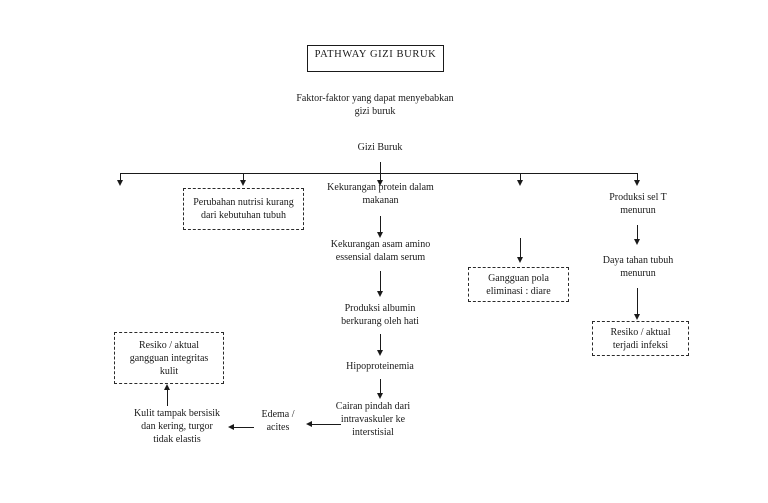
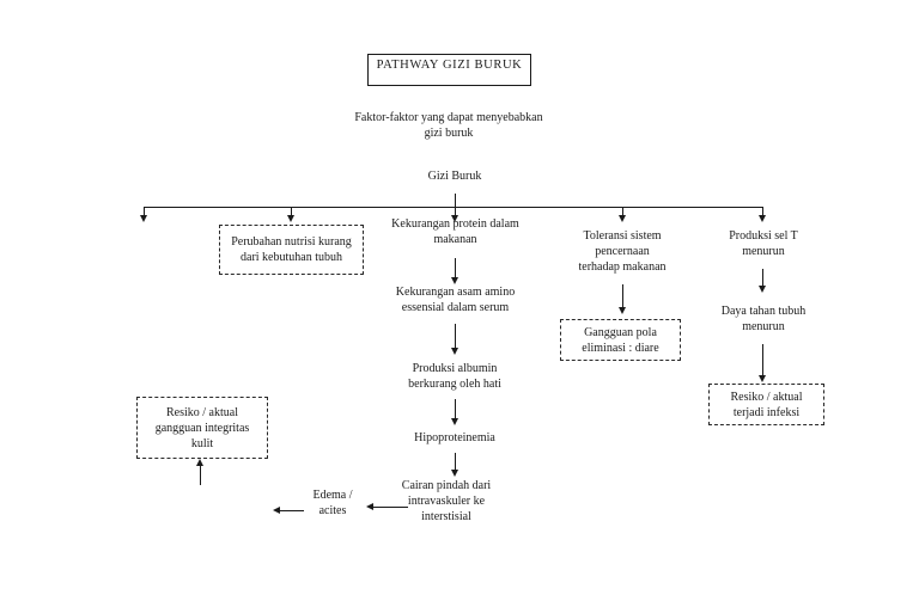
  PATHWAY GIZI BURUK
  Faktor-faktor yang dapat menyebabkan
  gizi buruk
  Gizi Buruk
  Perubahan nutrisi kurang
  dari kebutuhan tubuh
  Kekurangan protein dalam
  makanan
  Kekurangan asam amino
  essensial dalam serum
  Produksi albumin
  berkurang oleh hati
  Hipoproteinemia
  Cairan pindah dari
  intravaskuler ke
  interstisial
+ Toleransi sistem
+ pencernaan
+ terhadap makanan
  Gangguan pola
  eliminasi : diare
  Produksi sel T
  menurun
  Daya tahan tubuh
  menurun
  Resiko / aktual
  terjadi infeksi
  Resiko / aktual
  gangguan integritas
  kulit
- Kulit tampak bersisik
- dan kering, turgor
- tidak elastis
  Edema /
  acites
